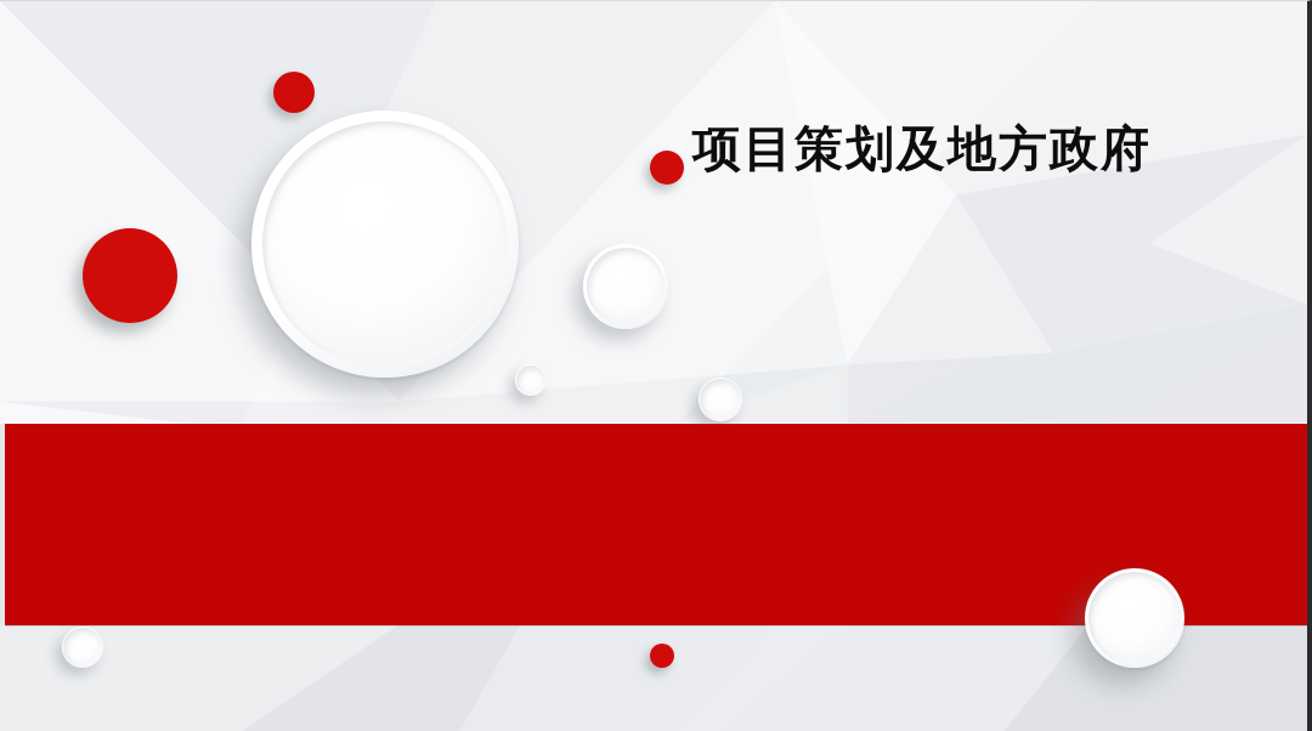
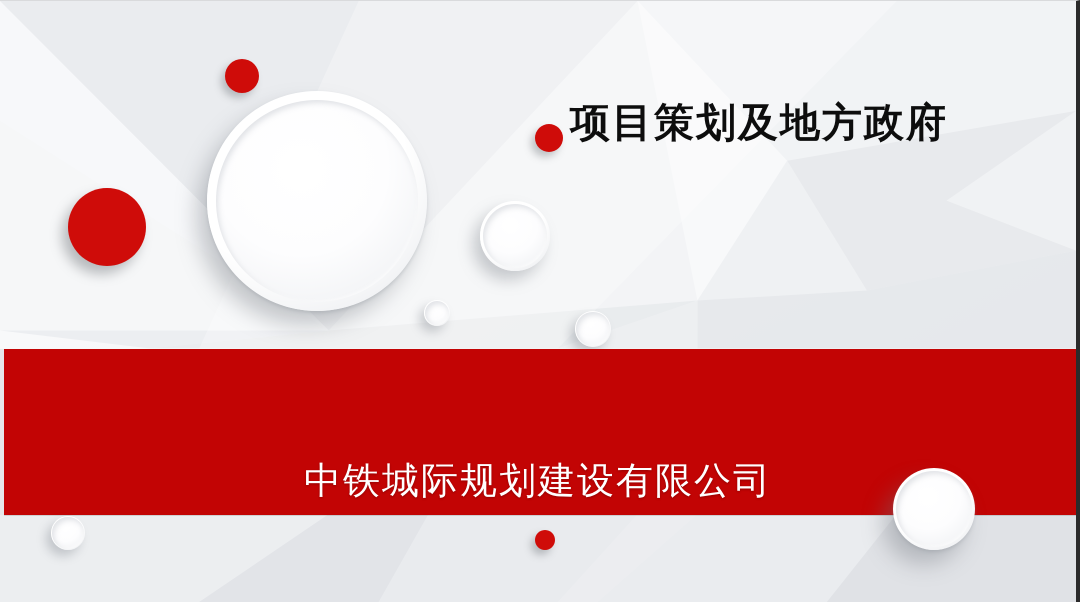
  项目策划及地方政府
+ 中铁城际规划建设有限公司
